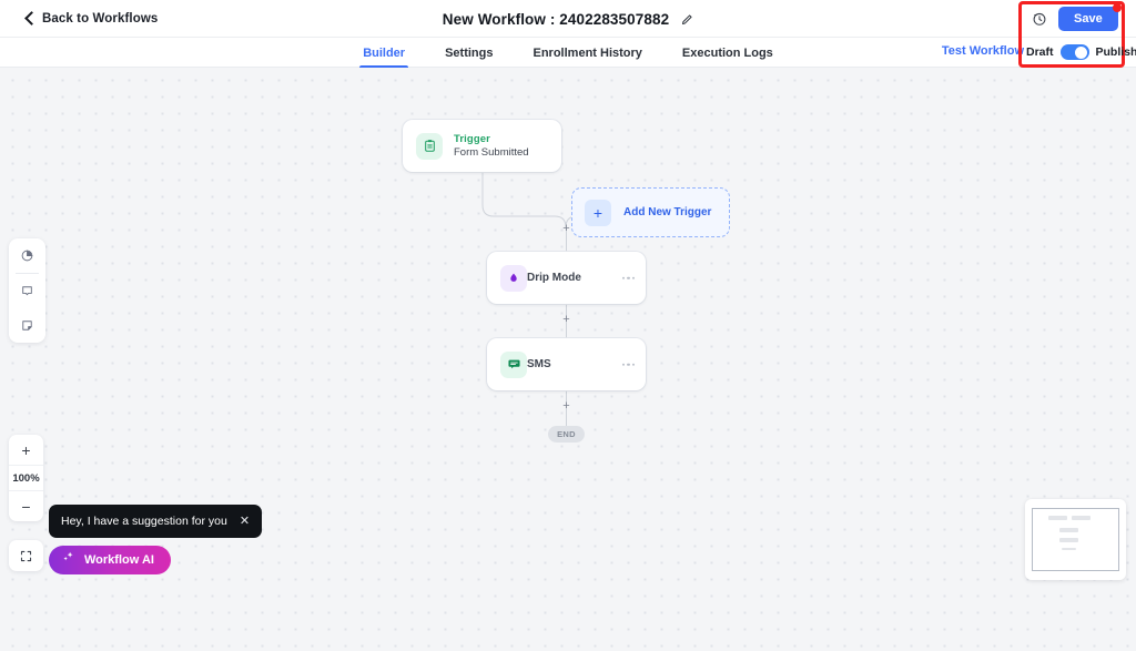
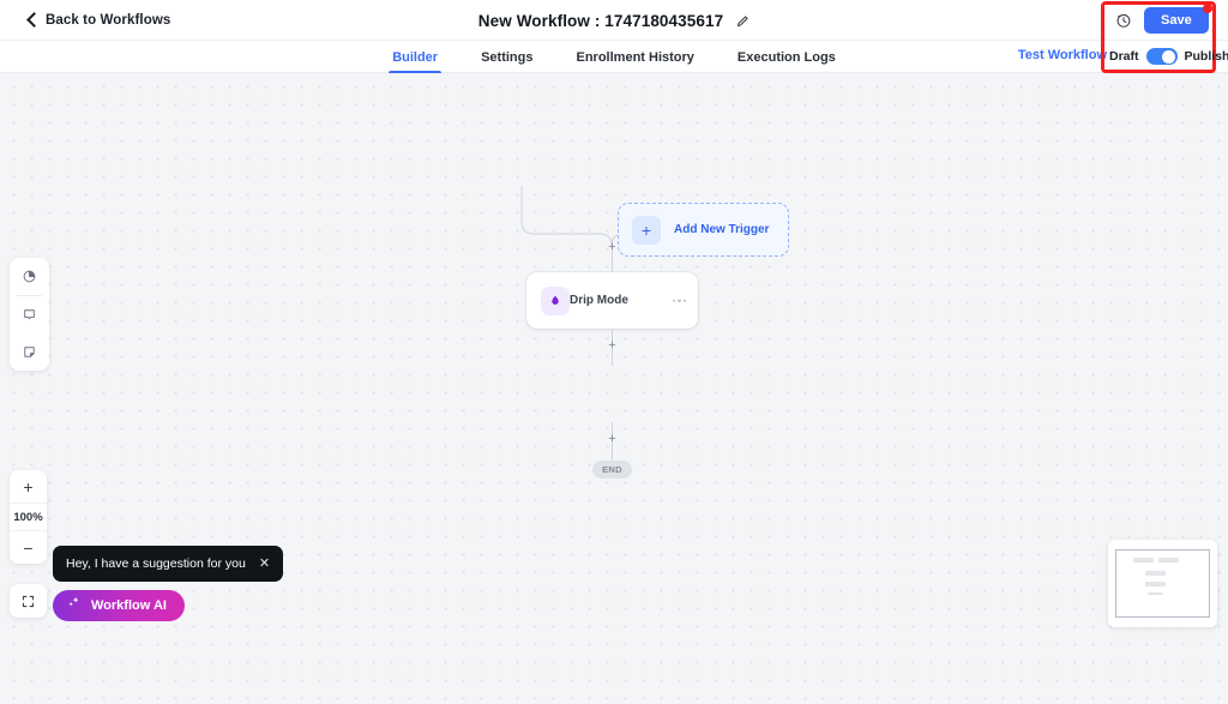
  Back to Workflows
- New Workflow : 2402283507882
+ New Workflow : 1747180435617
  Builder
  Settings
  Enrollment History
  Execution Logs
  Test Workflow
  Save
  Draft
  Publish
  +
  +
  +
- Trigger
- Form Submitted
  +
  Add New Trigger
  Drip Mode
- SMS
  END
  +
  100%
  −
  Hey, I have a suggestion for you
  ✕
  Workflow AI
